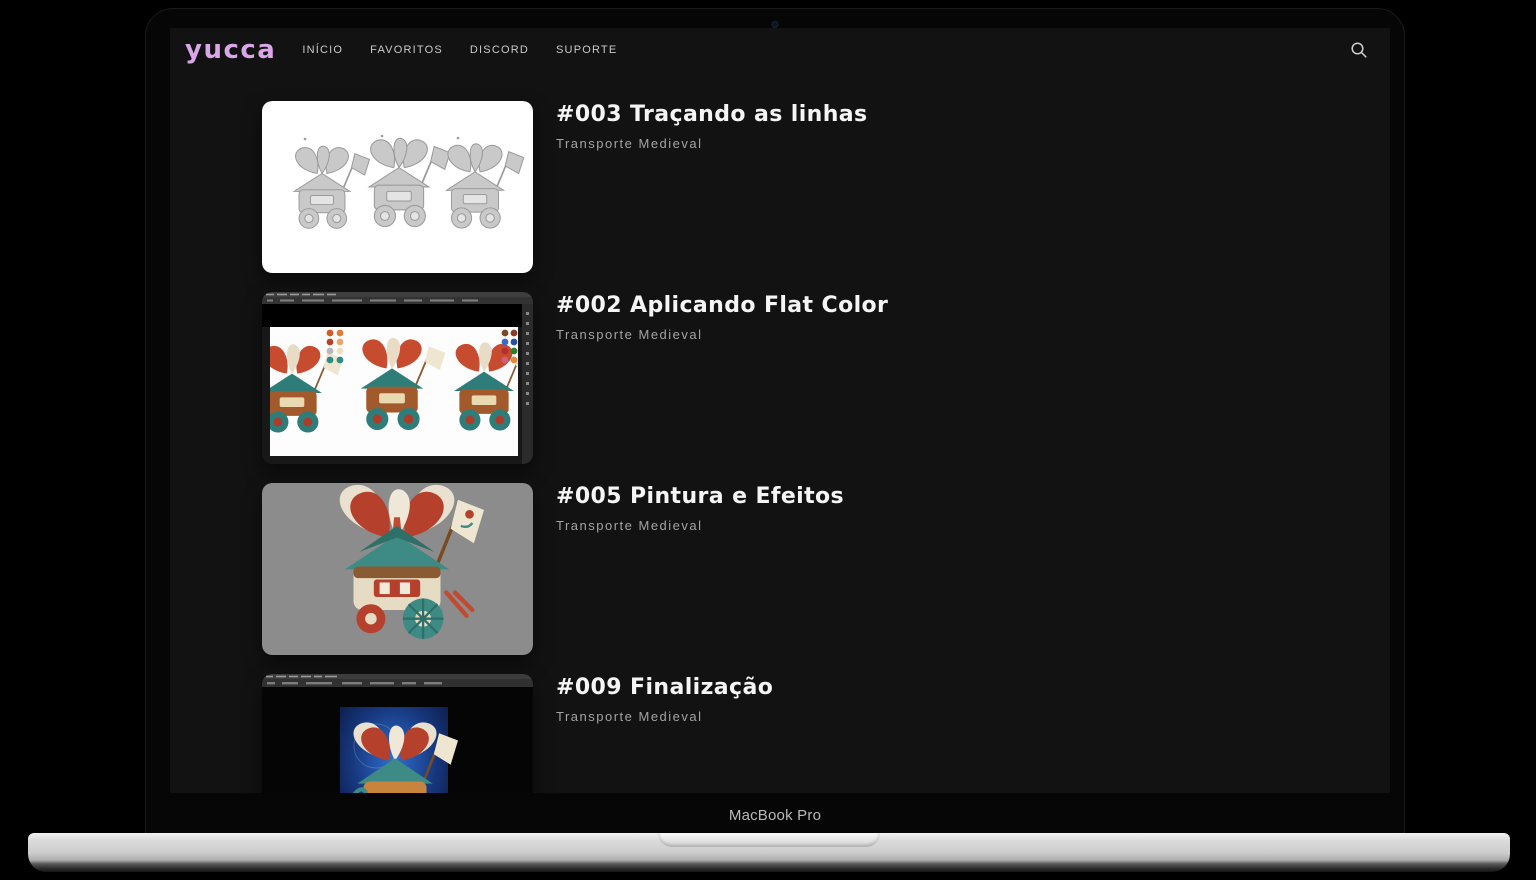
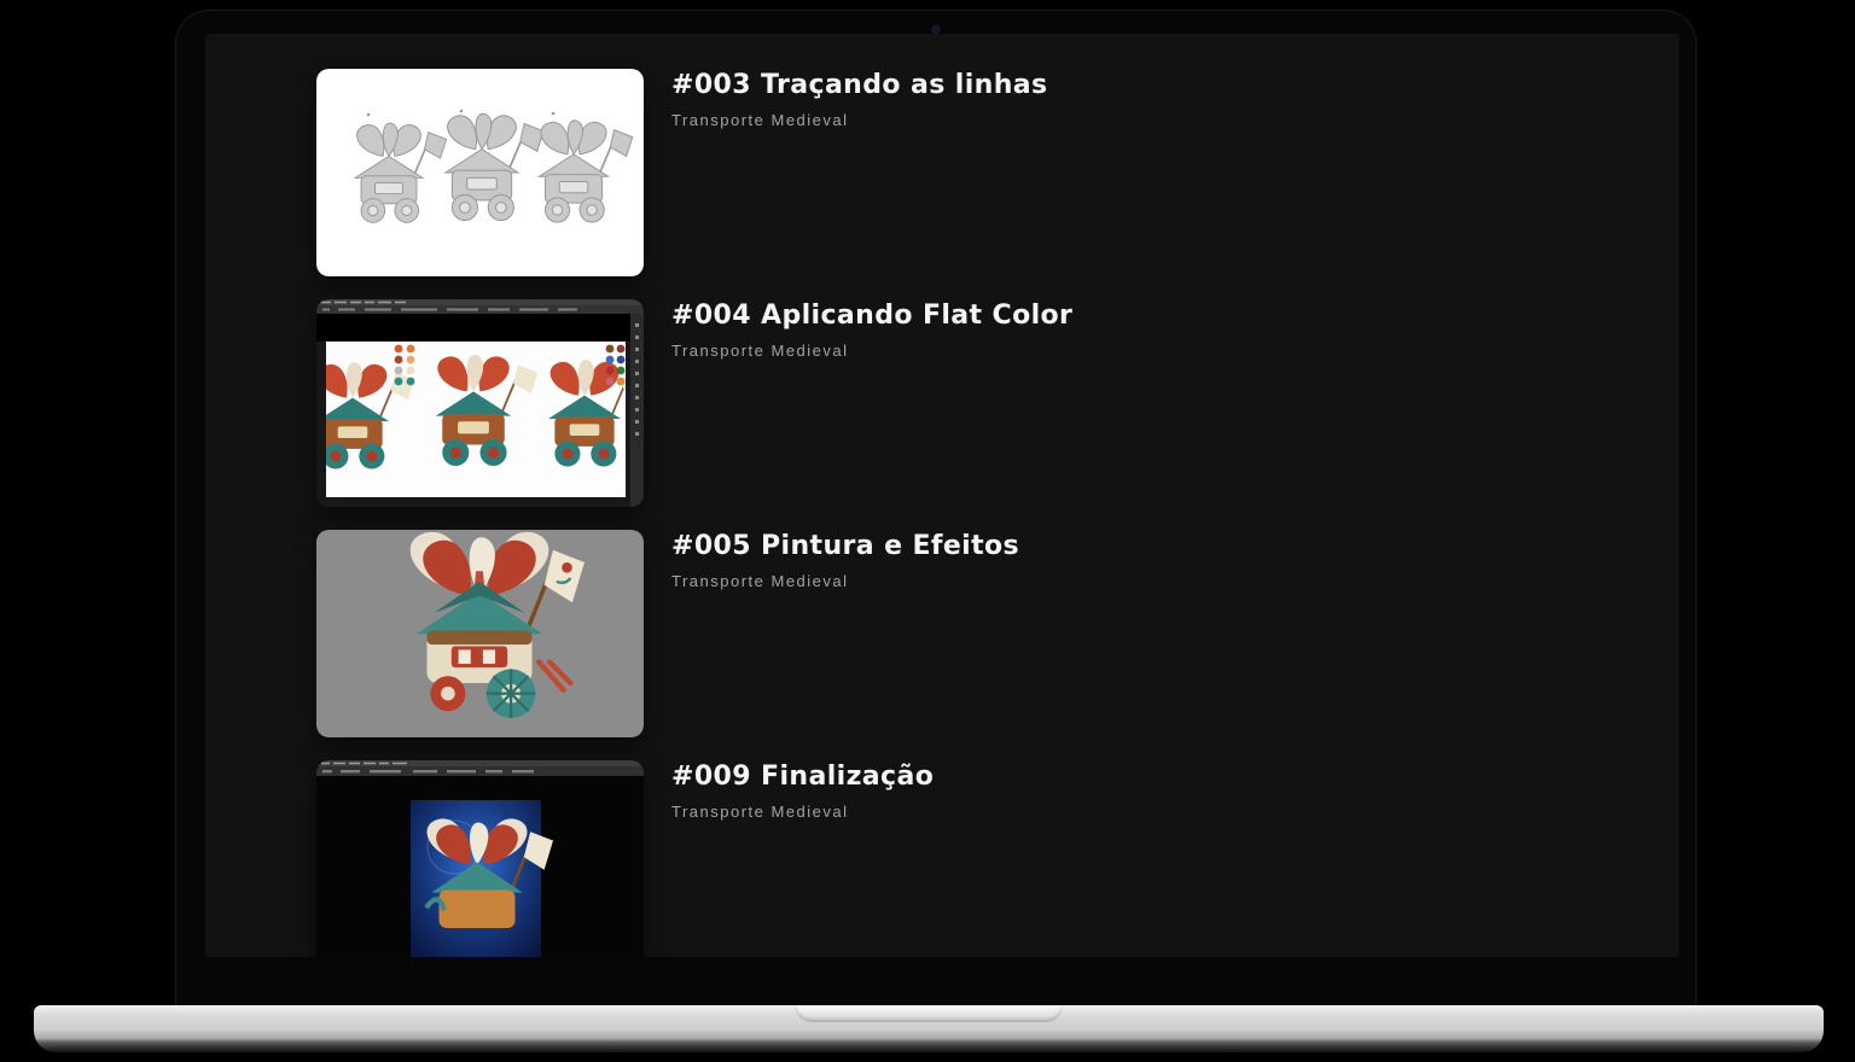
- yucca
- INÍCIO
- FAVORITOS
- DISCORD
- SUPORTE
  #003 Traçando as linhas
  Transporte Medieval
- #002 Aplicando Flat Color
+ #004 Aplicando Flat Color
  Transporte Medieval
  #005 Pintura e Efeitos
  Transporte Medieval
  #009 Finalização
  Transporte Medieval
- MacBook Pro
